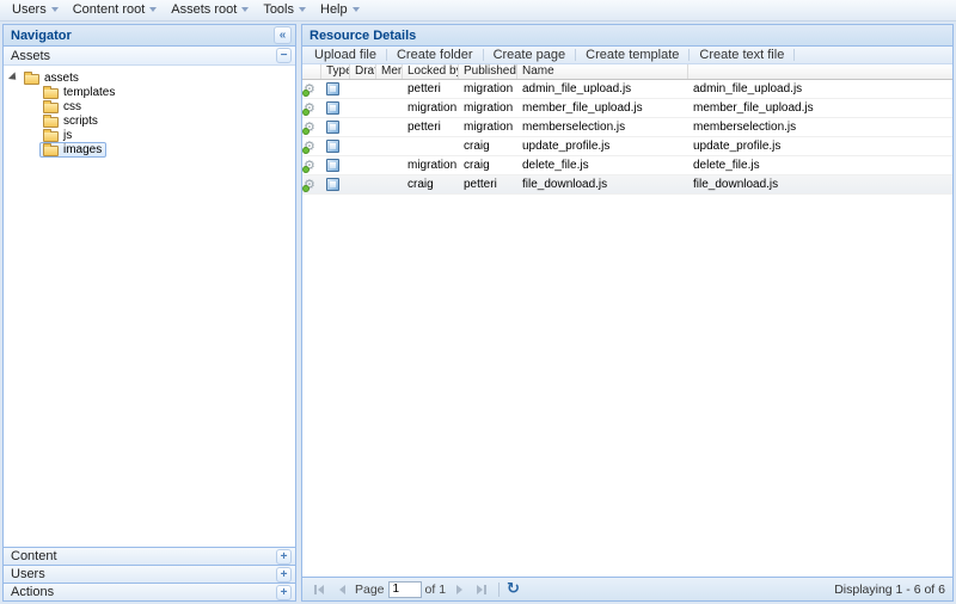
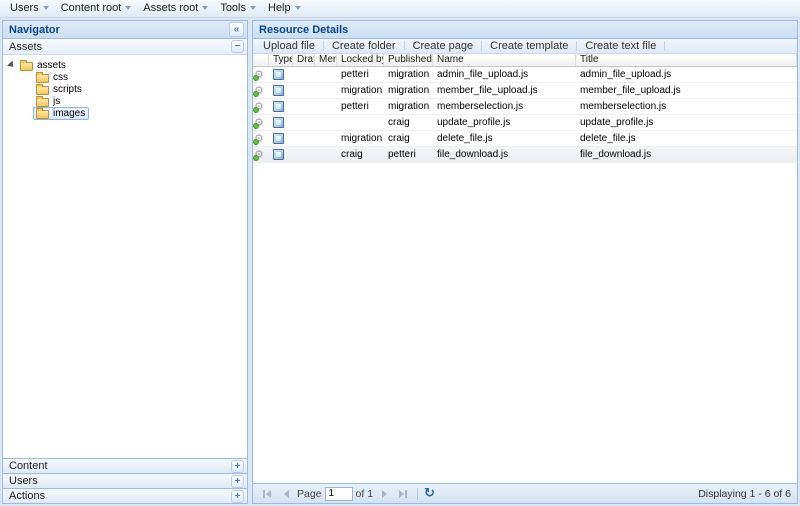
  Users
  Content root
  Assets root
  Tools
  Help
  Navigator
  «
  Assets
  −
  assets
- templates
  css
  scripts
  js
  images
  Content
  +
  Users
  +
  Actions
  +
  Resource Details
  Upload file
  Create folder
  Create page
  Create template
  Create text file
  Type
  Draf
  Men
  Locked b
  Published
  Name
+ Title
  ⚙
  petteri
  migration
  admin_file_upload.js
  admin_file_upload.js
  ⚙
  migration
  migration
  member_file_upload.js
  member_file_upload.js
  ⚙
  petteri
  migration
  memberselection.js
  memberselection.js
  ⚙
  craig
  update_profile.js
  update_profile.js
  ⚙
  migration
  craig
  delete_file.js
  delete_file.js
  ⚙
  craig
  petteri
  file_download.js
  file_download.js
  Page
  1
  of 1
  ↻
  Displaying 1 - 6 of 6
